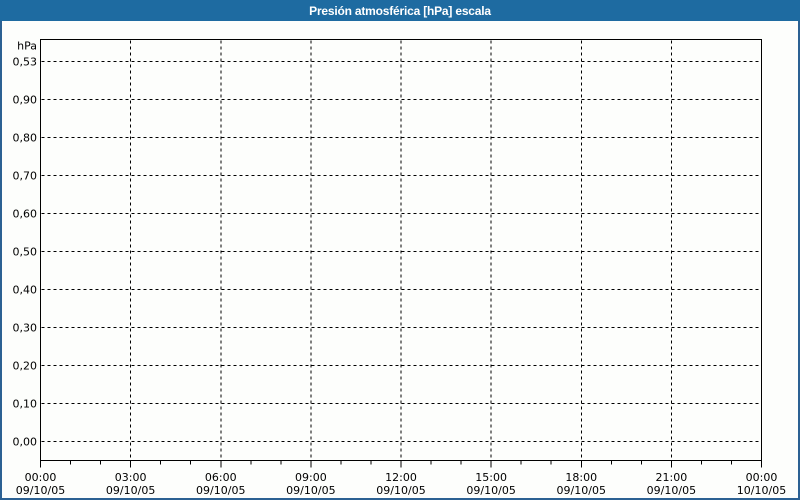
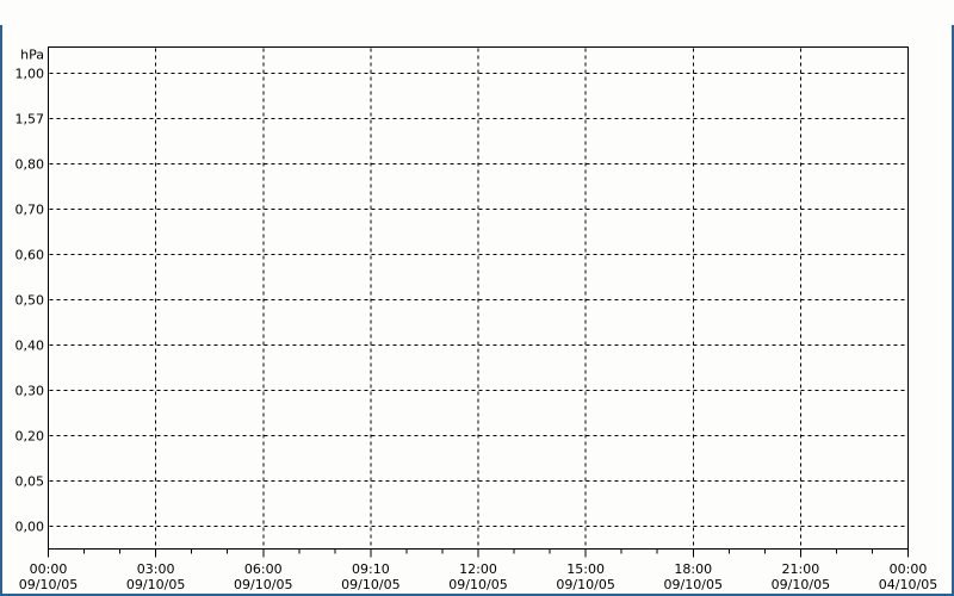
- Presión atmosférica [hPa] escala
- 0,53
+ 1,00
- 0,90
+ 1,57
  0,80
  0,70
  0,60
  0,50
  0,40
  0,30
  0,20
- 0,10
+ 0,05
  0,00
  hPa
  00:00
  09/10/05
  03:00
  09/10/05
  06:00
  09/10/05
- 09:00
+ 09:10
  09/10/05
  12:00
  09/10/05
  15:00
  09/10/05
  18:00
  09/10/05
  21:00
  09/10/05
  00:00
- 10/10/05
+ 04/10/05
